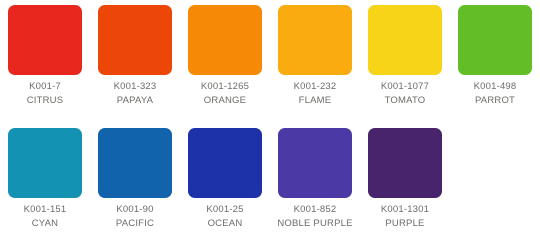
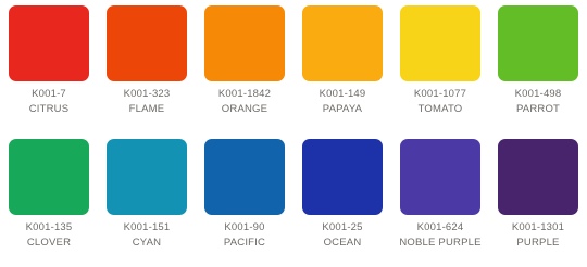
  K001-7
  CITRUS
  K001-323
- PAPAYA
+ FLAME
- K001-1265
+ K001-1842
  ORANGE
- K001-232
+ K001-149
- FLAME
+ PAPAYA
  K001-1077
  TOMATO
  K001-498
  PARROT
+ K001-135
+ CLOVER
  K001-151
  CYAN
  K001-90
  PACIFIC
  K001-25
  OCEAN
- K001-852
+ K001-624
  NOBLE PURPLE
  K001-1301
  PURPLE
